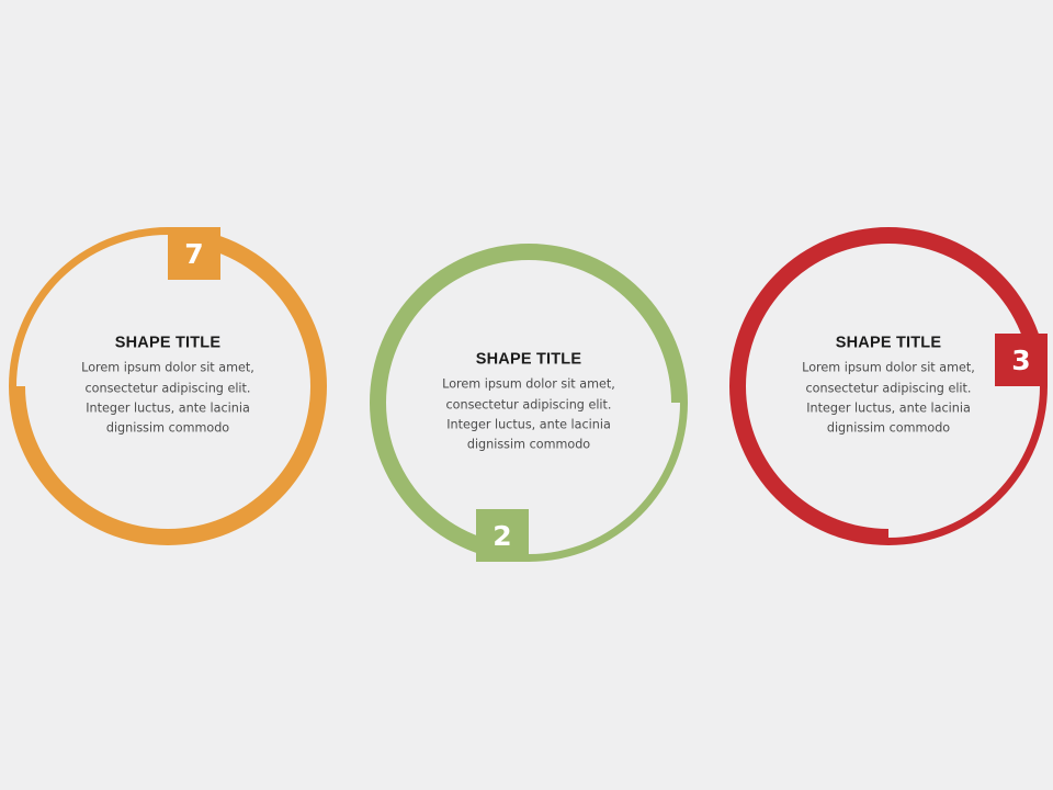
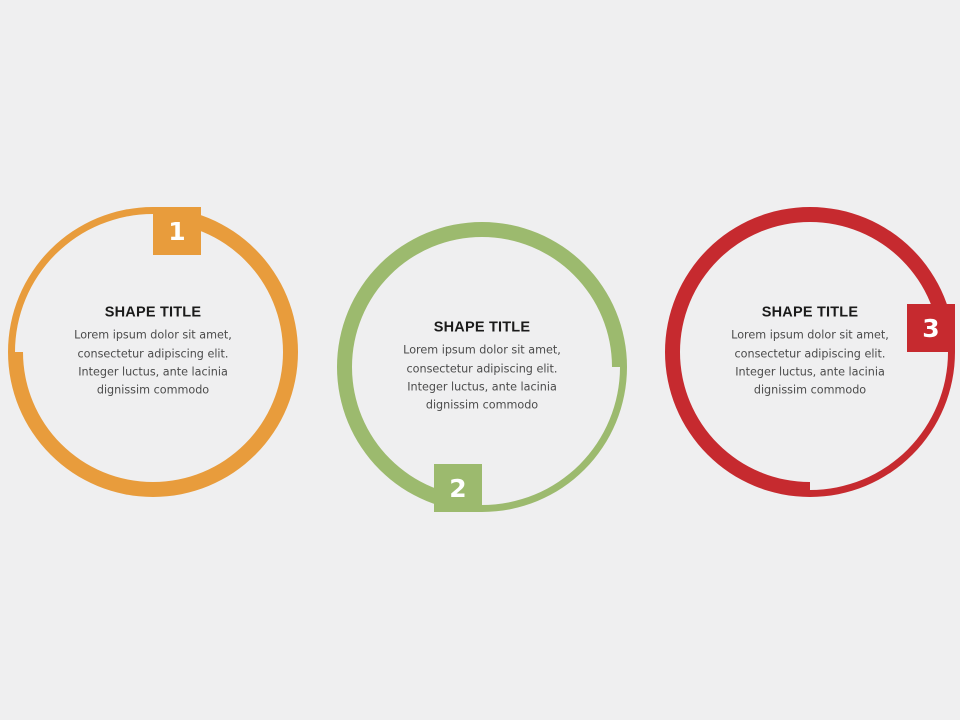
- 7
+ 1
  SHAPE TITLE
  Lorem ipsum dolor sit amet,
  consectetur adipiscing elit.
  Integer luctus, ante lacinia
  dignissim commodo
  2
  SHAPE TITLE
  Lorem ipsum dolor sit amet,
  consectetur adipiscing elit.
  Integer luctus, ante lacinia
  dignissim commodo
  3
  SHAPE TITLE
  Lorem ipsum dolor sit amet,
  consectetur adipiscing elit.
  Integer luctus, ante lacinia
  dignissim commodo
